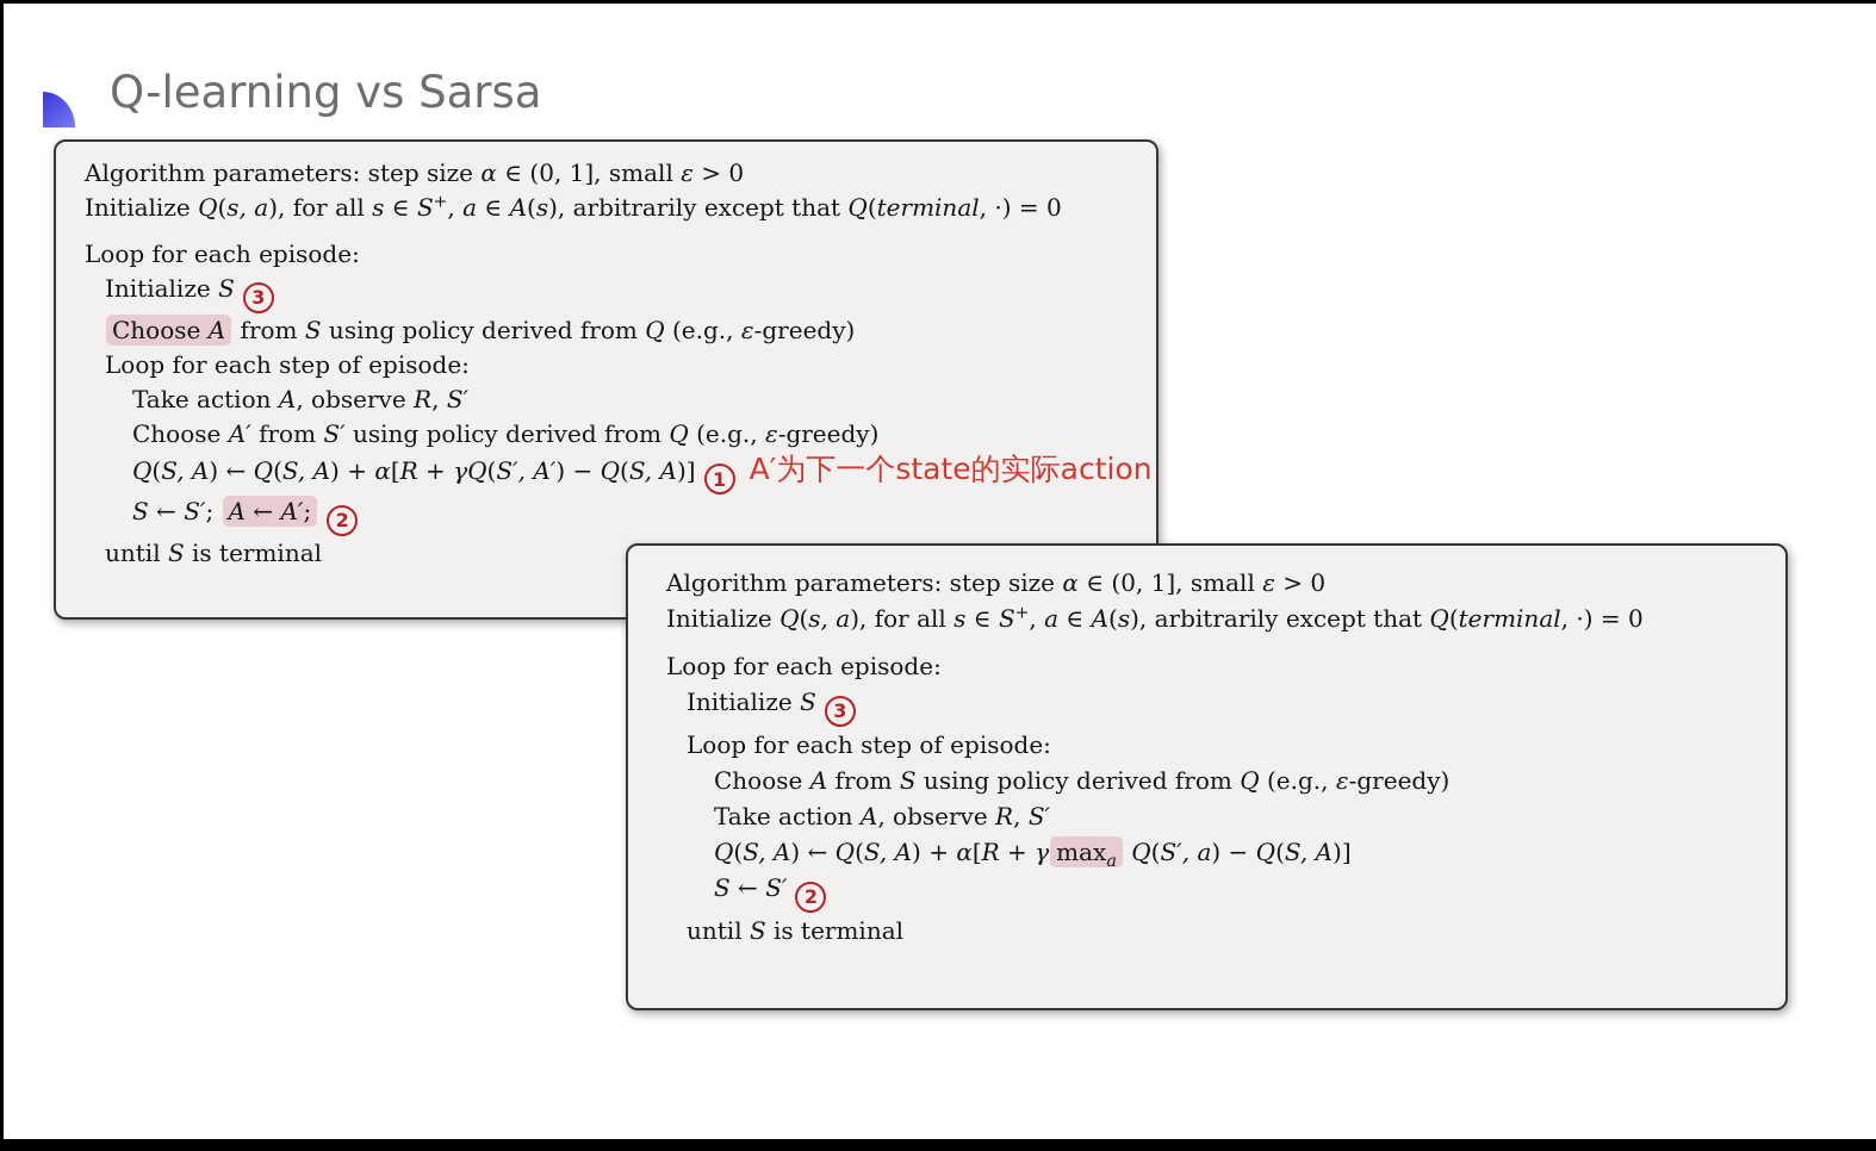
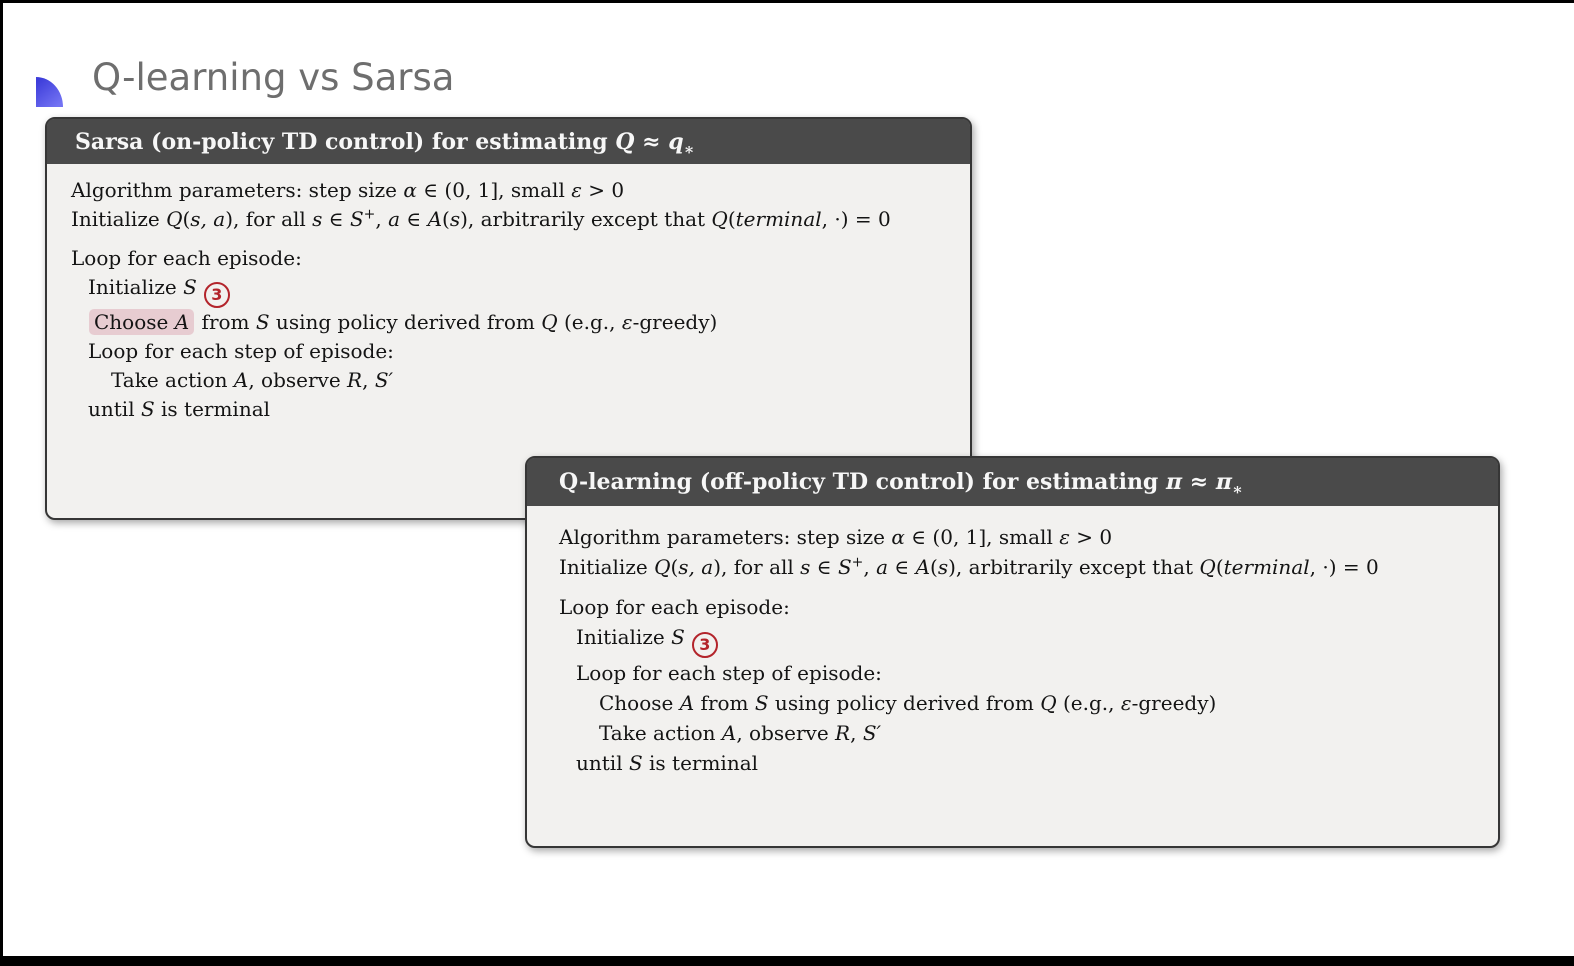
  Q-learning vs Sarsa
+ Sarsa (on-policy TD control) for estimating Q ≈ q∗
  Algorithm parameters: step size α ∈ (0, 1], small ε > 0
  Initialize Q(s, a), for all s ∈ S+, a ∈ A(s), arbitrarily except that Q(terminal, ·) = 0
  Loop for each episode:
  Initialize S 3
  Choose A from S using policy derived from Q (e.g., ε-greedy)
  Loop for each step of episode:
  Take action A, observe R, S′
- Choose A′ from S′ using policy derived from Q (e.g., ε-greedy)
- Q(S, A) ← Q(S, A) + α[R + γQ(S′, A′) − Q(S, A)] 1 A′为下一个state的实际action
- S ← S′; A ← A′; 2
  until S is terminal
+ Q-learning (off-policy TD control) for estimating π ≈ π∗
  Algorithm parameters: step size α ∈ (0, 1], small ε > 0
  Initialize Q(s, a), for all s ∈ S+, a ∈ A(s), arbitrarily except that Q(terminal, ·) = 0
  Loop for each episode:
  Initialize S 3
  Loop for each step of episode:
  Choose A from S using policy derived from Q (e.g., ε-greedy)
  Take action A, observe R, S′
- Q(S, A) ← Q(S, A) + α[R + γ maxa Q(S′, a) − Q(S, A)]
- S ← S′ 2
  until S is terminal
